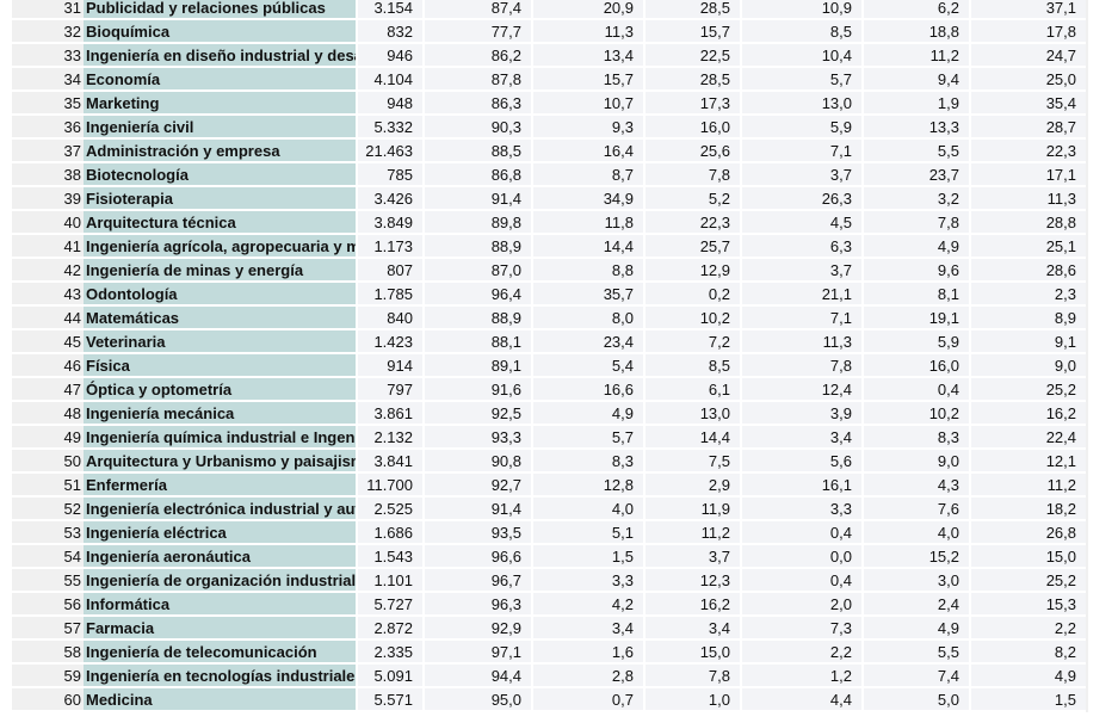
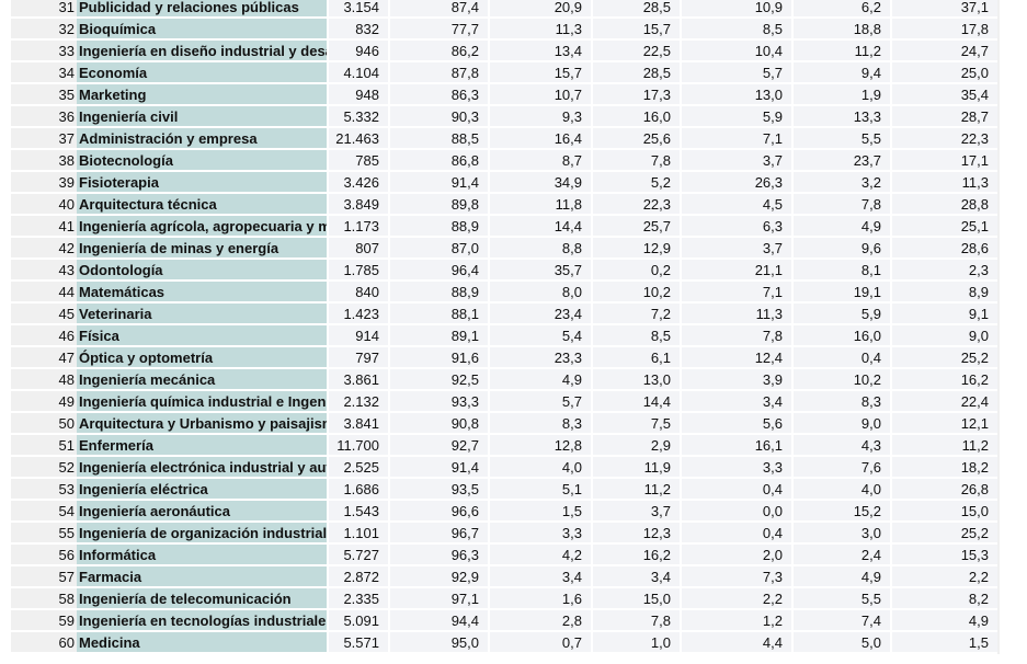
  31
  Publicidad y relaciones públicas
  3.154
  87,4
  20,9
  28,5
  10,9
  6,2
  37,1
  32
  Bioquímica
  832
  77,7
  11,3
  15,7
  8,5
  18,8
  17,8
  33
  946
  86,2
  13,4
  22,5
  10,4
  11,2
  24,7
  34
  Economía
  4.104
  87,8
  15,7
  28,5
  5,7
  9,4
  25,0
  35
  Marketing
  948
  86,3
  10,7
  17,3
  13,0
  1,9
  35,4
  36
  Ingeniería civil
  5.332
  90,3
  9,3
  16,0
  5,9
  13,3
  28,7
  37
  Administración y empresa
  21.463
  88,5
  16,4
  25,6
  7,1
  5,5
  22,3
  38
  Biotecnología
  785
  86,8
  8,7
  7,8
  3,7
  23,7
  17,1
  39
  Fisioterapia
  3.426
  91,4
  34,9
  5,2
  26,3
  3,2
  11,3
  40
  Arquitectura técnica
  3.849
  89,8
  11,8
  22,3
  4,5
  7,8
  28,8
  41
  Ingeniería agrícola, agropecuaria y m
  1.173
  88,9
  14,4
  25,7
  6,3
  4,9
  25,1
  42
  Ingeniería de minas y energía
  807
  87,0
  8,8
  12,9
  3,7
  9,6
  28,6
  43
  Odontología
  1.785
  96,4
  35,7
  0,2
  21,1
  8,1
  2,3
  44
  Matemáticas
  840
  88,9
  8,0
  10,2
  7,1
  19,1
  8,9
  45
  Veterinaria
  1.423
  88,1
  23,4
  7,2
  11,3
  5,9
  9,1
  46
  Física
  914
  89,1
  5,4
  8,5
  7,8
  16,0
  9,0
  47
  Óptica y optometría
  797
  91,6
- 16,6
+ 23,3
  6,1
  12,4
  0,4
  25,2
  48
  Ingeniería mecánica
  3.861
  92,5
  4,9
  13,0
  3,9
  10,2
  16,2
  49
  Ingeniería química industrial e Ingen
  2.132
  93,3
  5,7
  14,4
  3,4
  8,3
  22,4
  50
  Arquitectura y Urbanismo y paisajis
  3.841
  90,8
  8,3
  7,5
  5,6
  9,0
  12,1
  51
  Enfermería
  11.700
  92,7
  12,8
  2,9
  16,1
  4,3
  11,2
  52
  Ingeniería electrónica industrial y au
  2.525
  91,4
  4,0
  11,9
  3,3
  7,6
  18,2
  53
  Ingeniería eléctrica
  1.686
  93,5
  5,1
  11,2
  0,4
  4,0
  26,8
  54
  Ingeniería aeronáutica
  1.543
  96,6
  1,5
  3,7
  0,0
  15,2
  15,0
  55
  Ingeniería de organización industrial
  1.101
  96,7
  3,3
  12,3
  0,4
  3,0
  25,2
  56
  Informática
  5.727
  96,3
  4,2
  16,2
  2,0
  2,4
  15,3
  57
  Farmacia
  2.872
  92,9
  3,4
  3,4
  7,3
  4,9
  2,2
  58
  Ingeniería de telecomunicación
  2.335
  97,1
  1,6
  15,0
  2,2
  5,5
  8,2
  59
  Ingeniería en tecnologías industriale
  5.091
  94,4
  2,8
  7,8
  1,2
  7,4
  4,9
  60
  Medicina
  5.571
  95,0
  0,7
  1,0
  4,4
  5,0
  1,5
